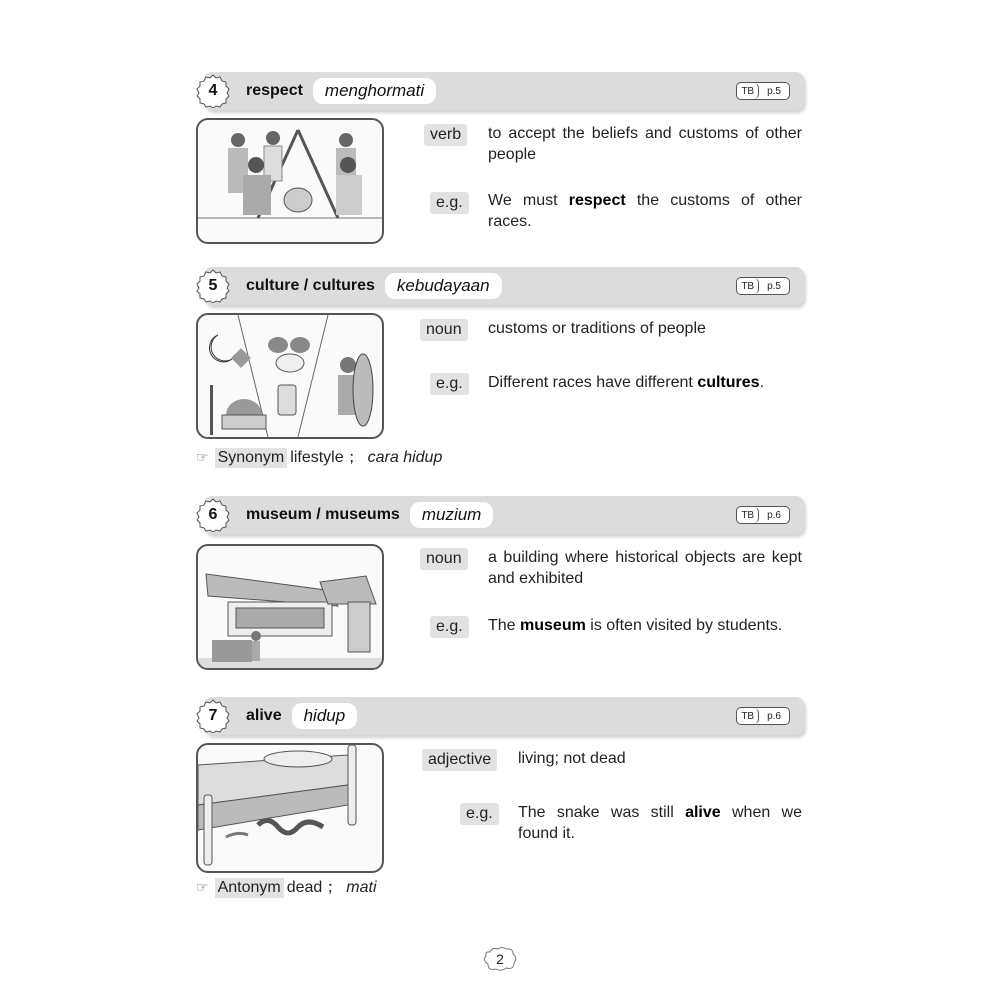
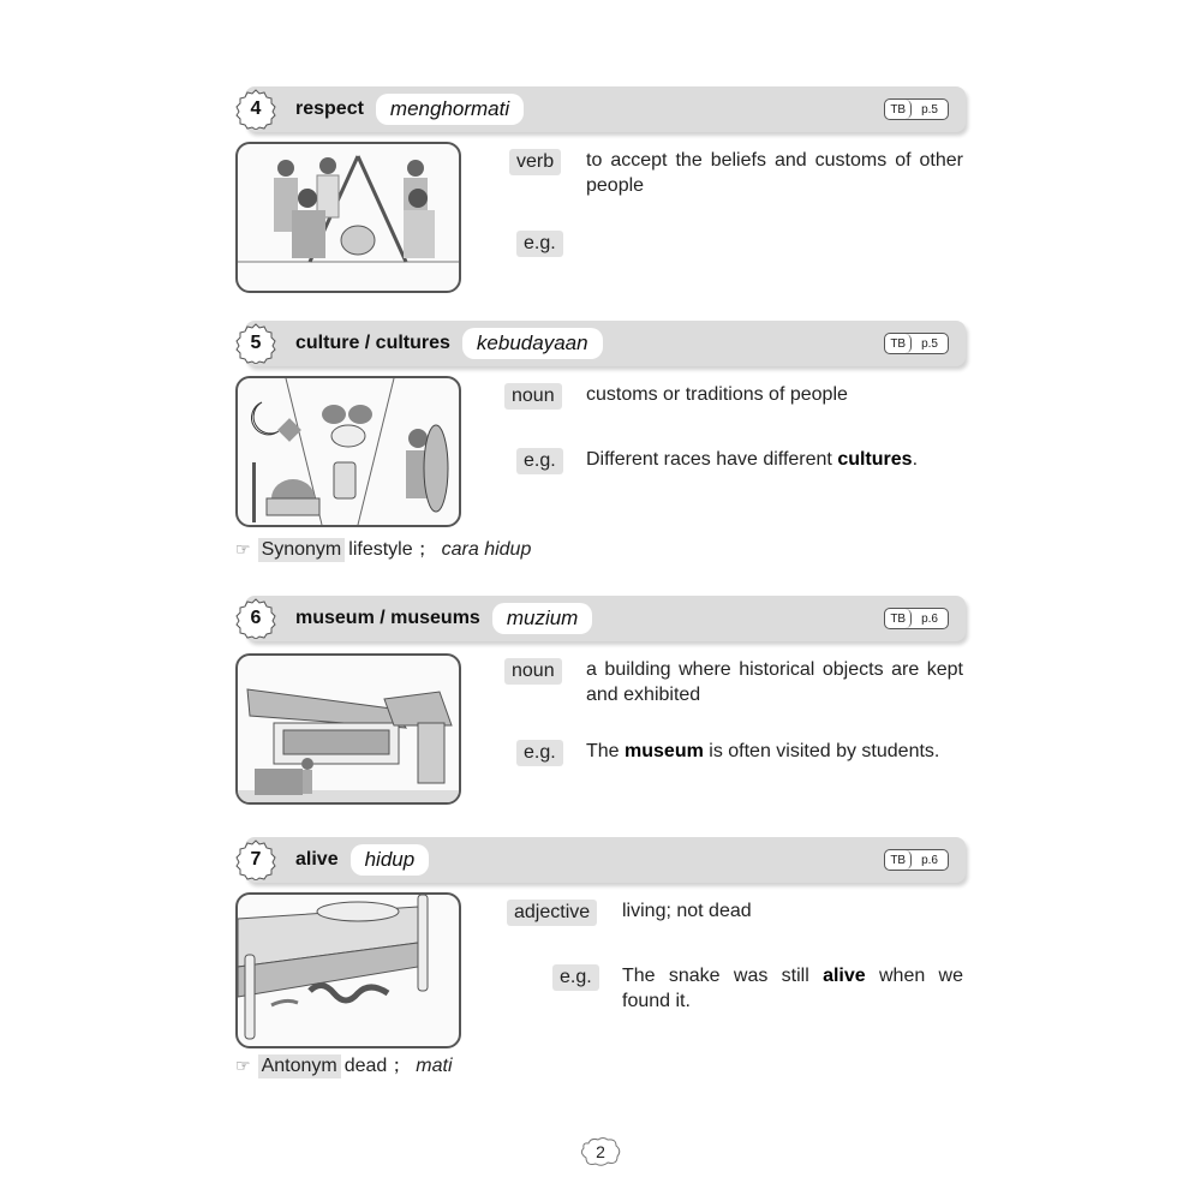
  4
  respect
  menghormati
  TB
  p.5
  verb
  to accept the beliefs and customs of other people
  e.g.
- We must respect the customs of other races.
  5
  culture / cultures
  kebudayaan
  TB
  p.5
  noun
  customs or traditions of people
  e.g.
  Different races have different cultures.
  ☞
  Synonym
  lifestyle；
  cara hidup
  6
  museum / museums
  muzium
  TB
  p.6
  noun
  a building where historical objects are kept and exhibited
  e.g.
  The museum is often visited by students.
  7
  alive
  hidup
  TB
  p.6
  adjective
  living; not dead
  e.g.
  The snake was still alive when we found it.
  ☞
  Antonym
  dead；
  mati
  2
